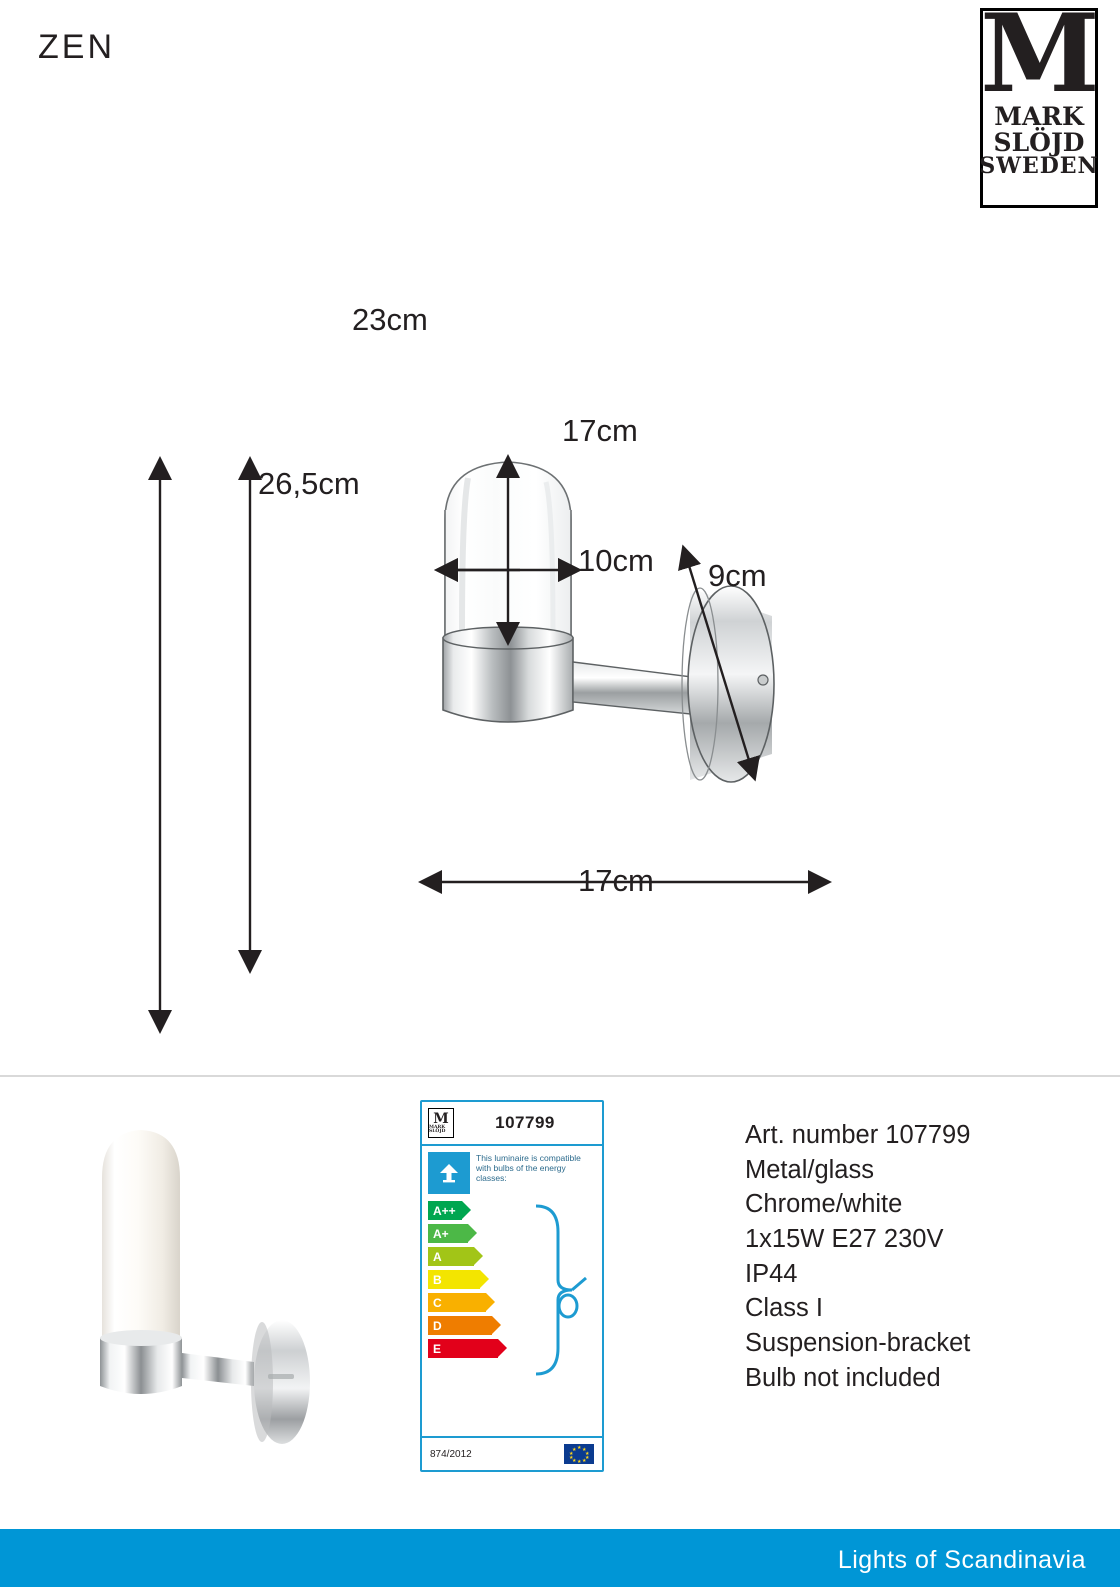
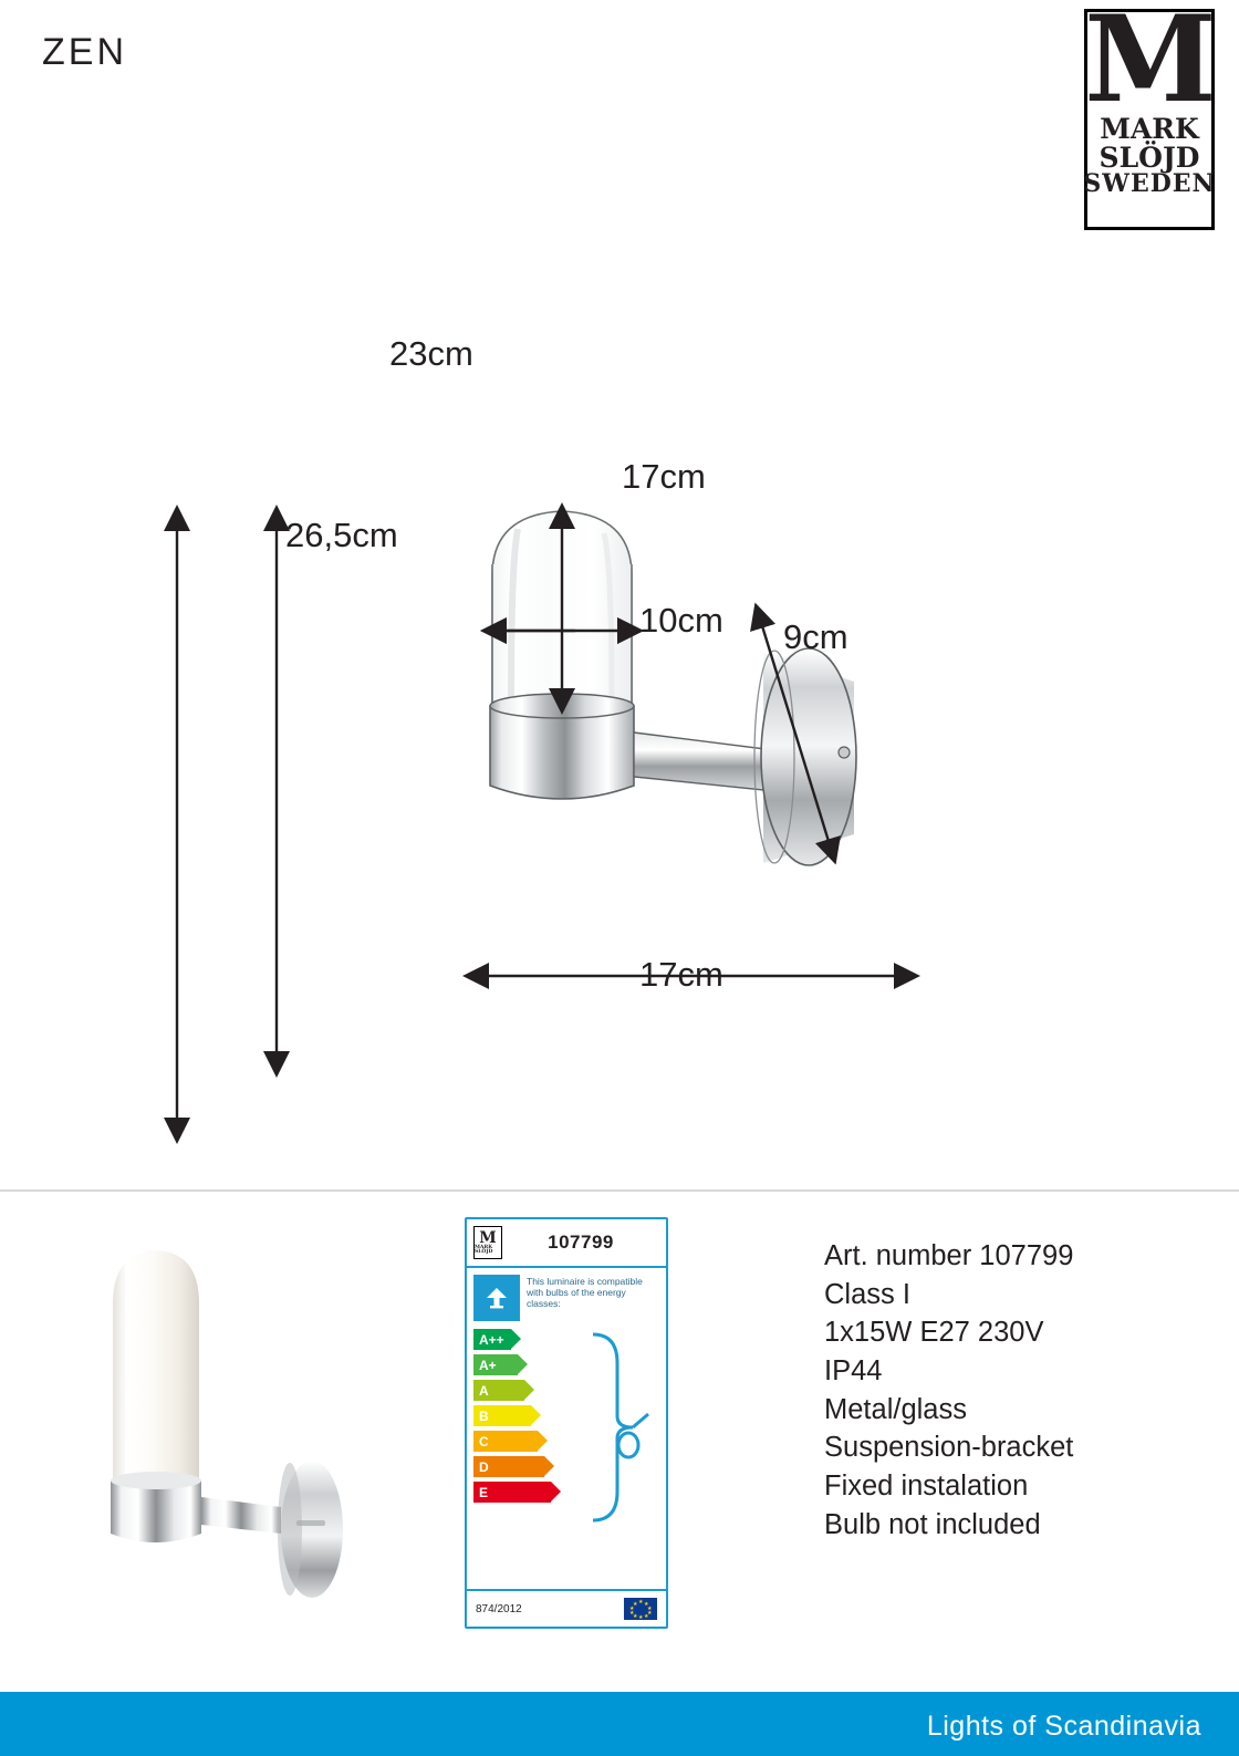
  ZEN
  M
  MARK
  SLÖJD
  SWEDEN
  26,5cm
  23cm
  17cm
  10cm
  9cm
  17cm
  M
  107799
  This luminaire is compatible with bulbs of the energy classes:
  A++
  A+
  A
  B
  C
  D
  E
  874/2012
  Art. number 107799
- Metal/glass
+ Class I
- Chrome/white
  1x15W E27 230V
  IP44
- Class I
+ Metal/glass
  Suspension-bracket
+ Fixed instalation
  Bulb not included
  Lights of Scandinavia
